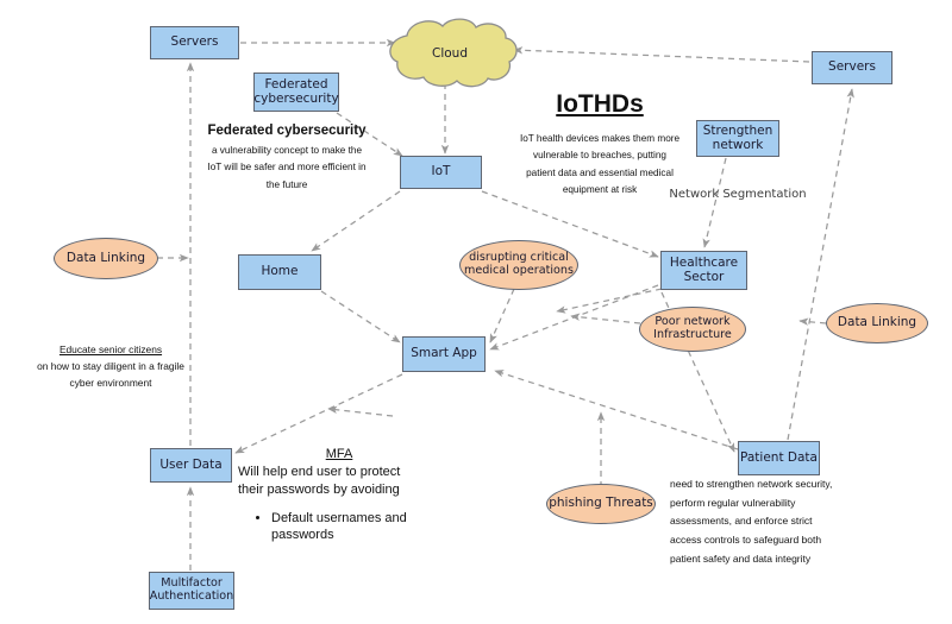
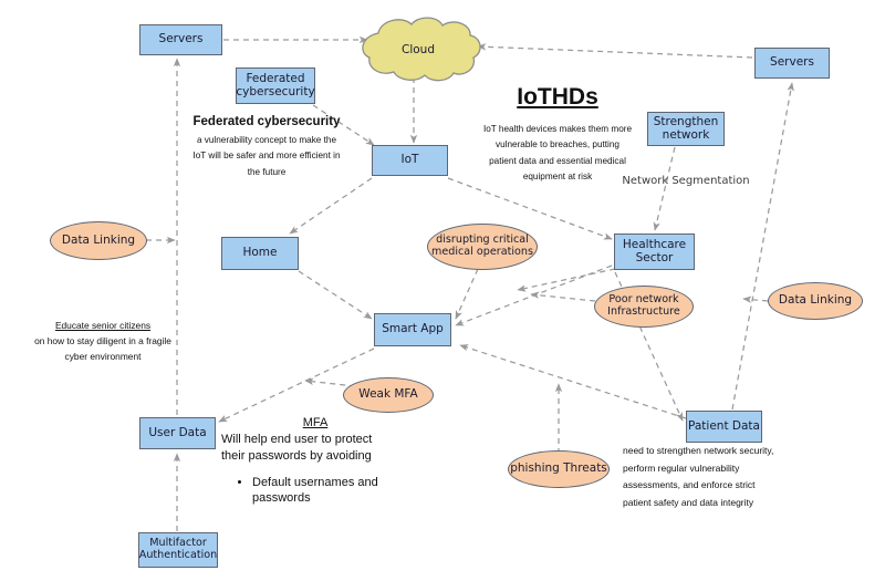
  Servers
  Cloud
  Servers
  Federated cybersecurity
  IoT
  Strengthen network
  Home
  Healthcare Sector
  Smart App
  User Data
  Patient Data
  Multifactor Authentication
  Data Linking
  Data Linking
  disrupting critical medical operations
  Poor network Infrastructure
+ Weak MFA
  phishing Threats
  Network Segmentation
  Federated cybersecurity
  a vulnerability concept to make the
  IoT will be safer and more efficient in
  the future
  IoTHDs
  IoT health devices makes them more
  vulnerable to breaches, putting
  patient data and essential medical
  equipment at risk
  Educate senior citizens
  on how to stay diligent in a fragile
  cyber environment
  MFA
  Will help end user to protect
  their passwords by avoiding
  Default usernames and passwords
  need to strengthen network security,
  perform regular vulnerability
  assessments, and enforce strict
- access controls to safeguard both
  patient safety and data integrity
